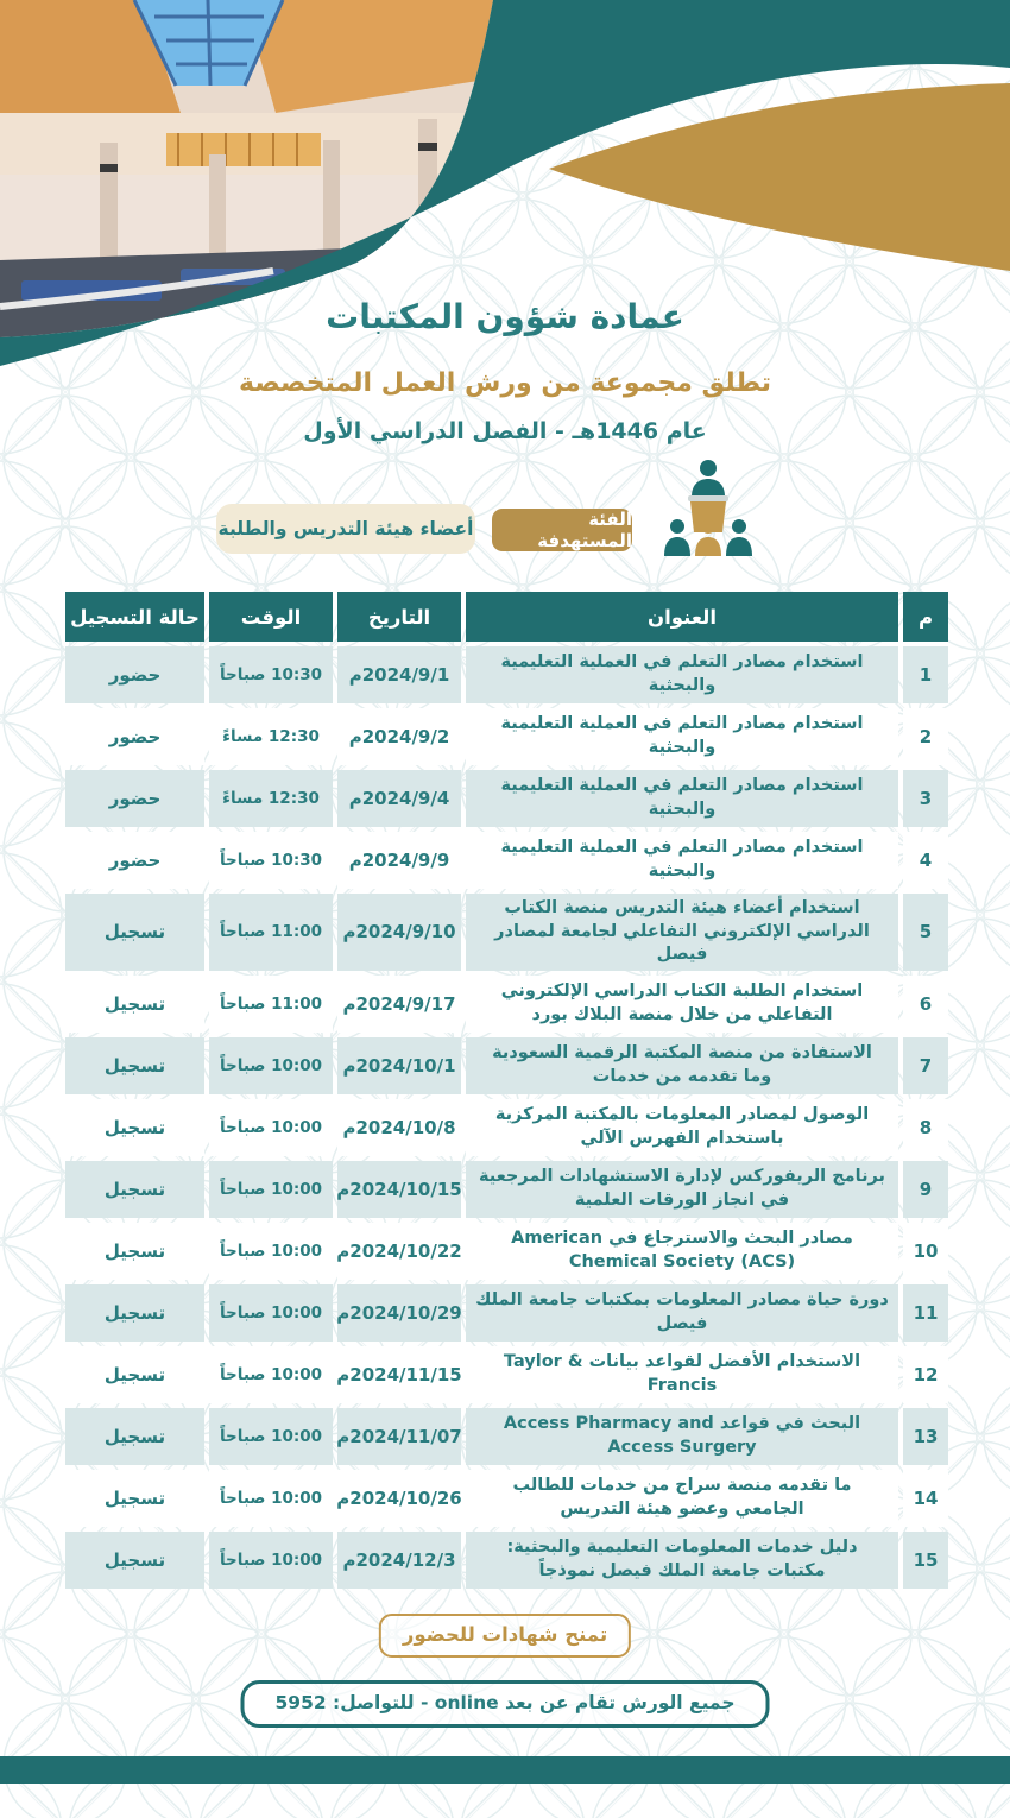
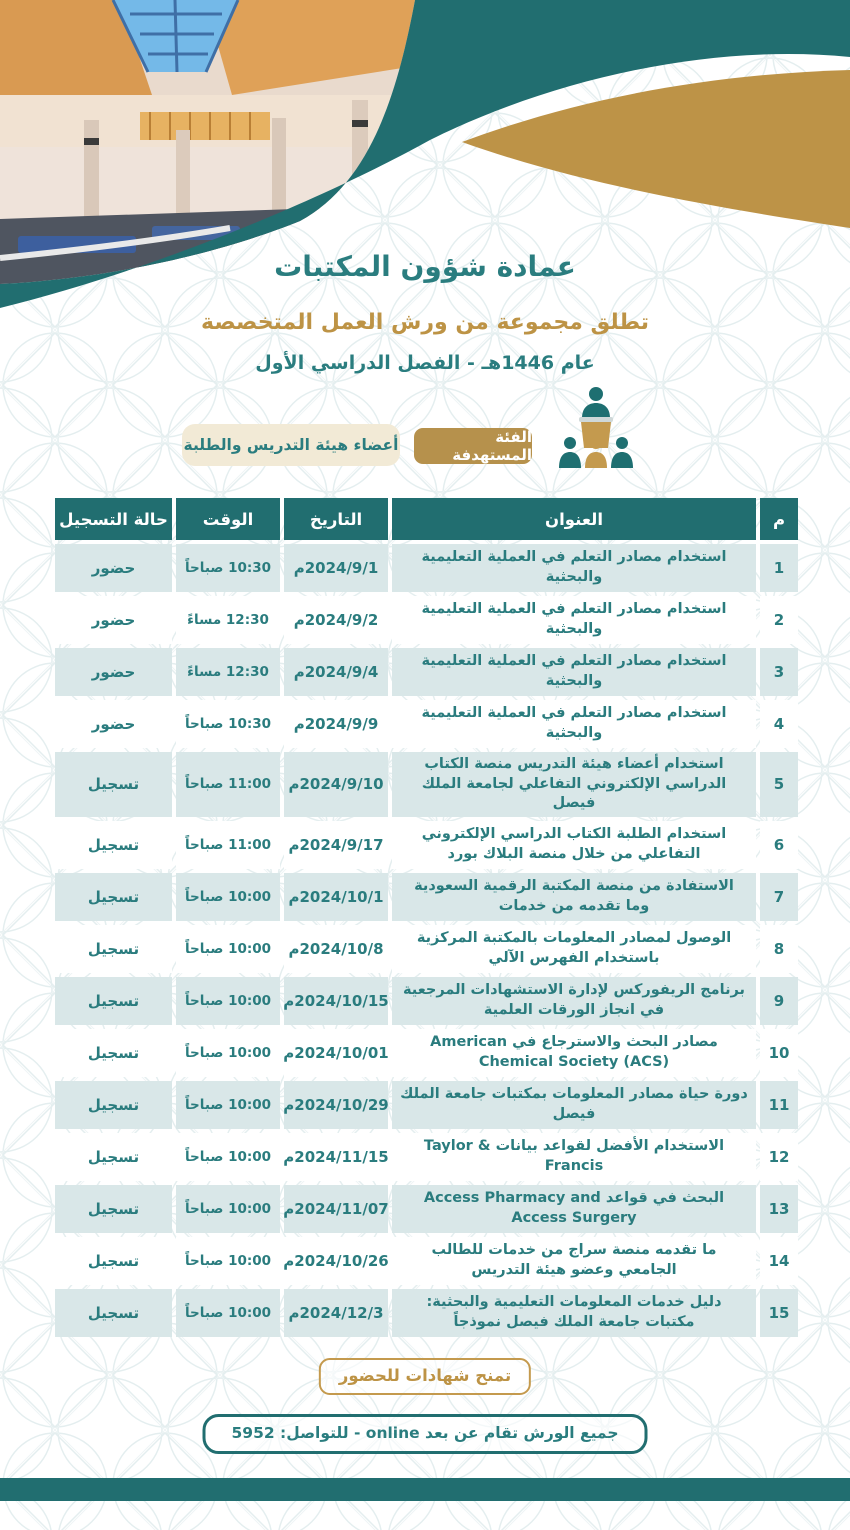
  عمادة شؤون المكتبات
  تطلق مجموعة من ورش العمل المتخصصة
  عام 1446هـ - الفصل الدراسي الأول
  الفئة المستهدفة
  أعضاء هيئة التدريس والطلبة
  م
  العنوان
  التاريخ
  الوقت
  حالة التسجيل
  1
  استخدام مصادر التعلم في العملية التعليمية والبحثية
  2024/9/1م
  10:30 صباحاً
  حضور
  2
  استخدام مصادر التعلم في العملية التعليمية والبحثية
  2024/9/2م
  12:30 مساءً
  حضور
  3
  استخدام مصادر التعلم في العملية التعليمية والبحثية
  2024/9/4م
  12:30 مساءً
  حضور
  4
  استخدام مصادر التعلم في العملية التعليمية والبحثية
  2024/9/9م
  10:30 صباحاً
  حضور
  5
- استخدام أعضاء هيئة التدريس منصة الكتاب الدراسي الإلكتروني التفاعلي لجامعة لمصادر فيصل
+ استخدام أعضاء هيئة التدريس منصة الكتاب الدراسي الإلكتروني التفاعلي لجامعة الملك فيصل
  2024/9/10م
  11:00 صباحاً
  تسجيل
  6
  استخدام الطلبة الكتاب الدراسي الإلكتروني التفاعلي من خلال منصة البلاك بورد
  2024/9/17م
  11:00 صباحاً
  تسجيل
  7
  الاستفادة من منصة المكتبة الرقمية السعودية وما تقدمه من خدمات
  2024/10/1م
  10:00 صباحاً
  تسجيل
  8
  الوصول لمصادر المعلومات بالمكتبة المركزية باستخدام الفهرس الآلي
  2024/10/8م
  10:00 صباحاً
  تسجيل
  9
  برنامج الريفوركس لإدارة الاستشهادات المرجعية في انجاز الورقات العلمية
  2024/10/15م
  10:00 صباحاً
  تسجيل
  10
  مصادر البحث والاسترجاع في American Chemical Society (ACS)
- 2024/10/22م
+ 2024/10/01م
  10:00 صباحاً
  تسجيل
  11
  دورة حياة مصادر المعلومات بمكتبات جامعة الملك فيصل
  2024/10/29م
  10:00 صباحاً
  تسجيل
  12
  الاستخدام الأفضل لقواعد بيانات Taylor & Francis
  2024/11/15م
  10:00 صباحاً
  تسجيل
  13
  البحث في قواعد Access Pharmacy and Access Surgery
  2024/11/07م
  10:00 صباحاً
  تسجيل
  14
  ما تقدمه منصة سراج من خدمات للطالب الجامعي وعضو هيئة التدريس
  2024/10/26م
  10:00 صباحاً
  تسجيل
  15
  دليل خدمات المعلومات التعليمية والبحثية: مكتبات جامعة الملك فيصل نموذجاً
  2024/12/3م
  10:00 صباحاً
  تسجيل
  تمنح شهادات للحضور
  جميع الورش تقام عن بعد online - للتواصل: 5952
